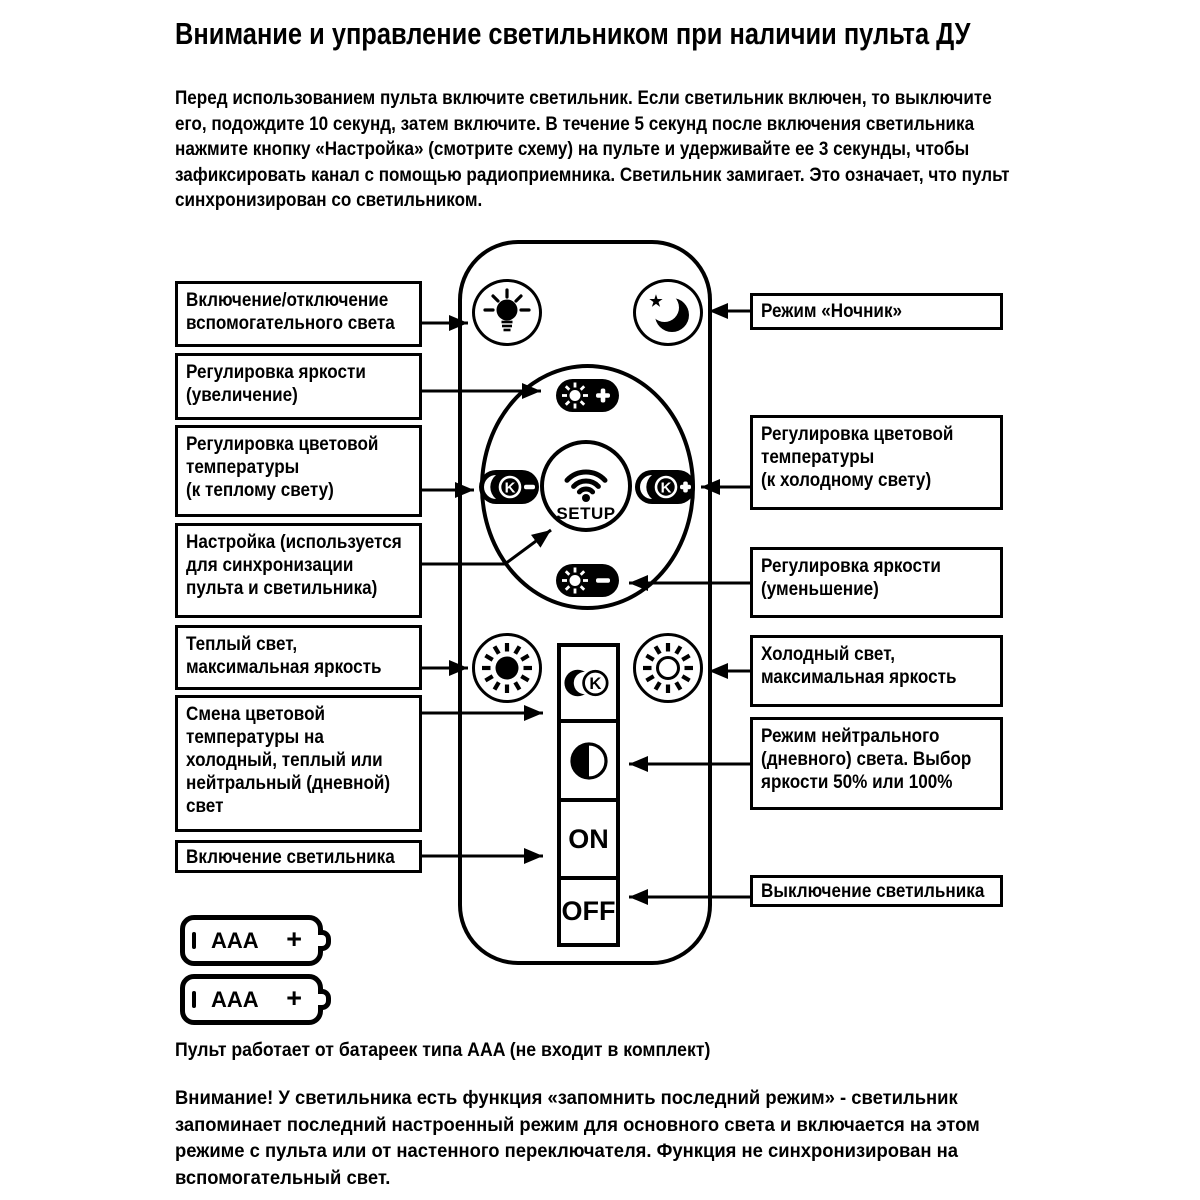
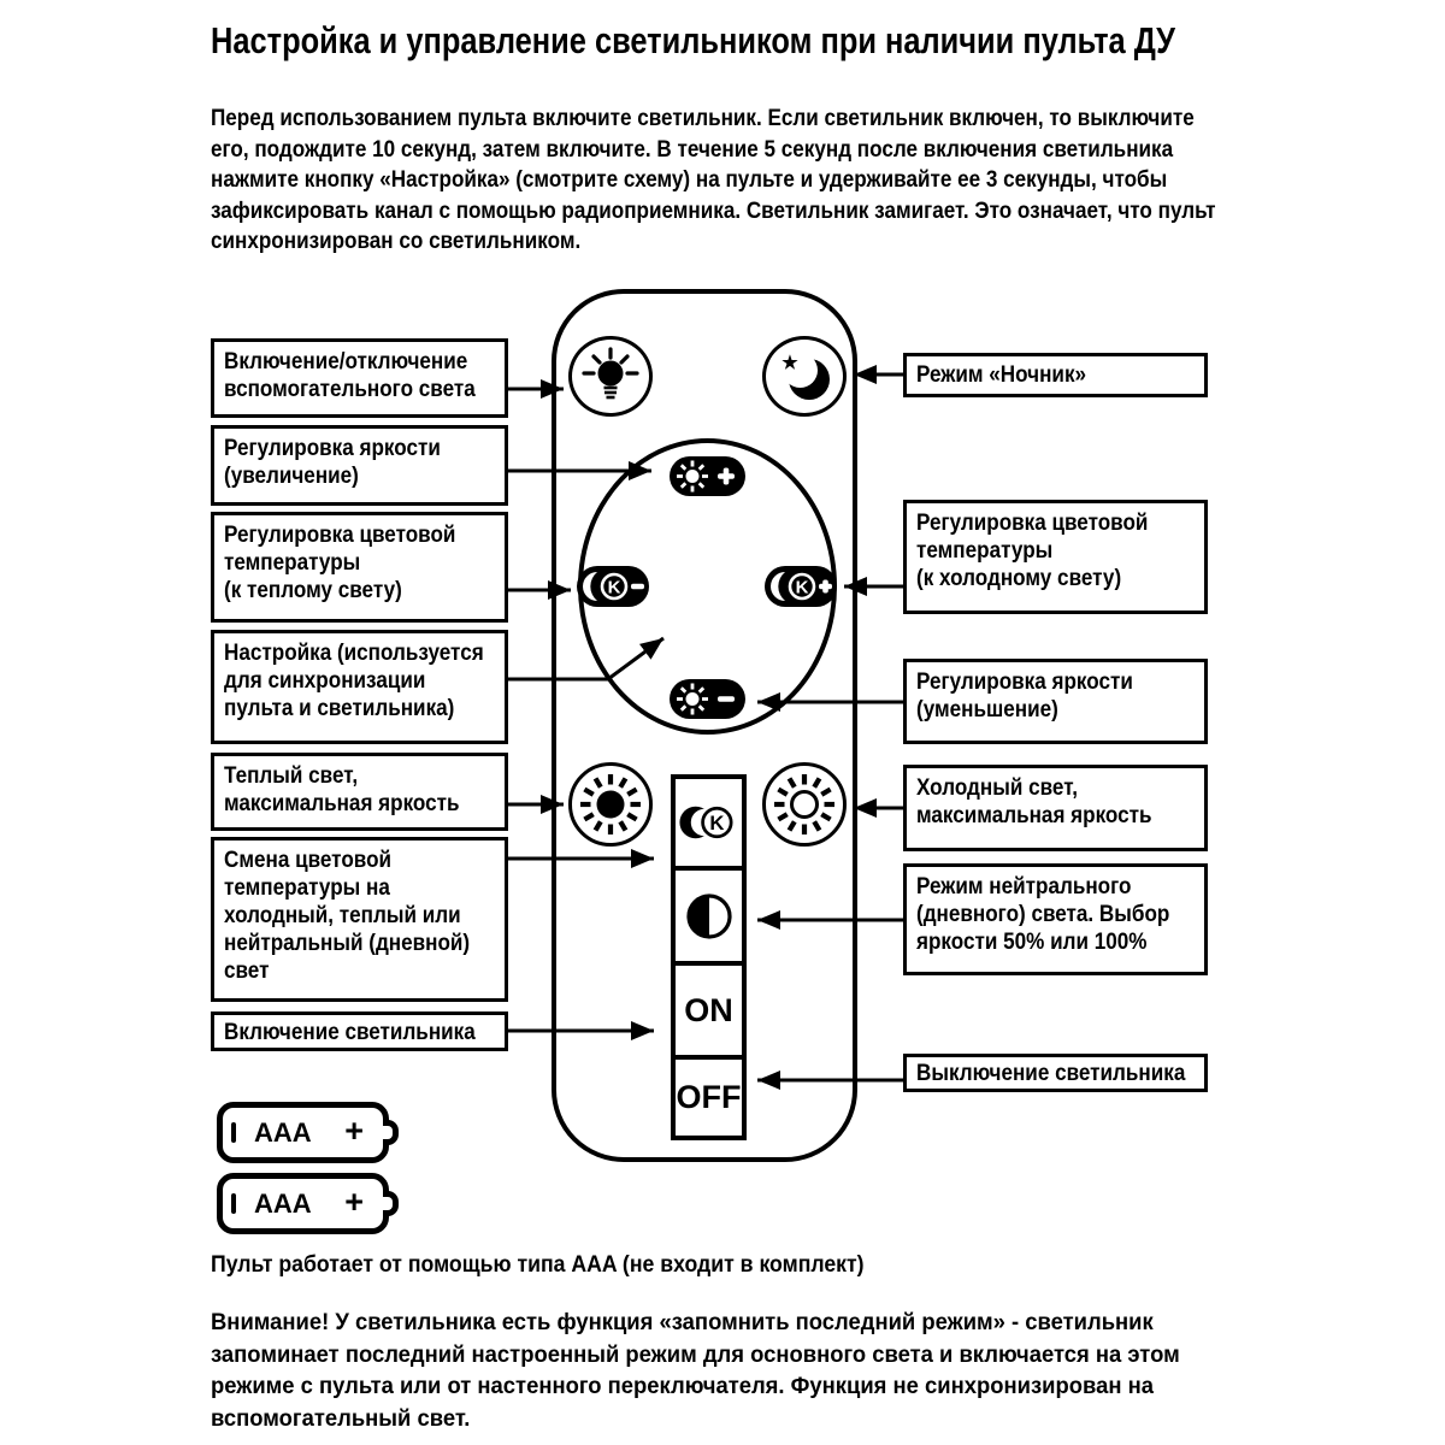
- Внимание и управление светильником при наличии пульта ДУ
+ Настройка и управление светильником при наличии пульта ДУ
  Перед использованием пульта включите светильник. Если светильник включен, то выключите его, подождите 10 секунд, затем включите. В течение 5 секунд после включения светильника нажмите кнопку «Настройка» (смотрите схему) на пульте и удерживайте ее 3 секунды, чтобы зафиксировать канал с помощью радиоприемника. Светильник замигает. Это означает, что пульт синхронизирован со светильником.
  ★
- SETUP
  K
  K
  K
  ON
  OFF
  Включение/отключение
  вспомогательного свет
  Регулировка яркости
  (увеличение)
  Регулировка цветовой
  температуры
  (к теплому свету)
  Настройка (используетс
  для синхронизации
  пульта и светильника)
  Теплый свет,
  максимальная яркость
  Смена цветовой
  температуры на
  холодный, теплый или
  нейтральный (дневной)
  свет
  Включение светильник
  Режим «Ночник»
  Регулировка цветовой
  температуры
  (к холодному свету)
  Регулировка яркости
  (уменьшение)
  Холодный свет,
  максимальная яркость
  Режим нейтрального
  (дневного) света. Выбор
  яркости 50% или 100%
  Выключение светильни
  AAA
  +
  AAA
  +
- Пульт работает от батареек типа AAA (не входит в комплект)
+ Пульт работает от помощью типа AAA (не входит в комплект)
  Внимание! У светильника есть функция «запомнить последний режим» - светильник запоминает последний настроенный режим для основного света и включается на этом режиме с пульта или от настенного переключателя. Функция не синхронизирован на вспомогательный свет.
